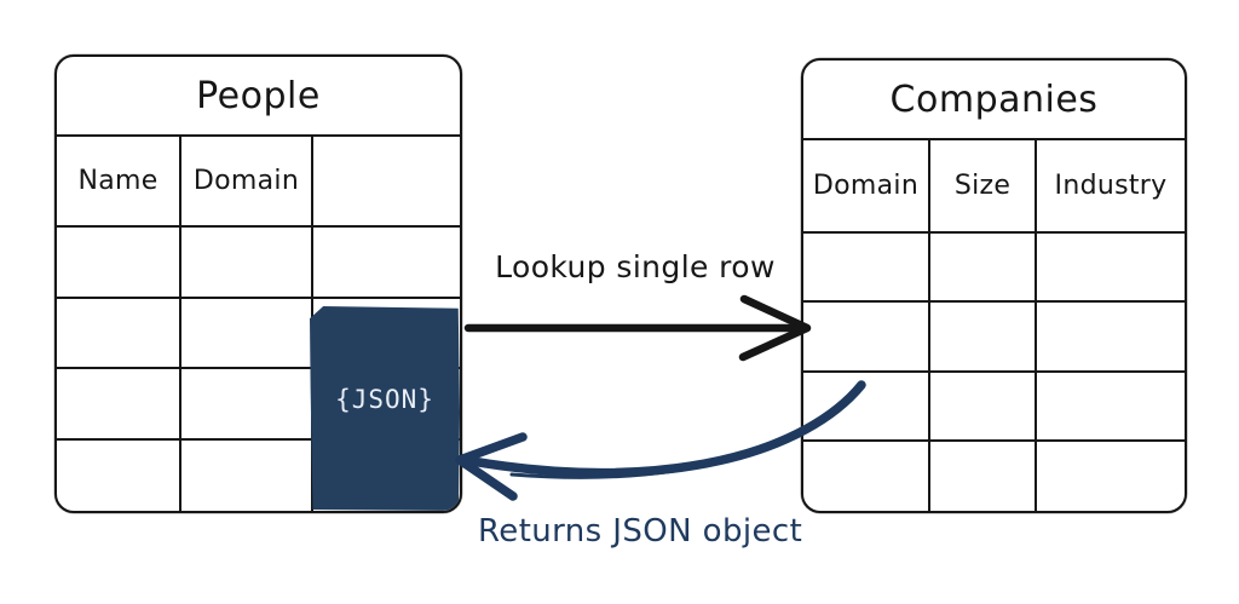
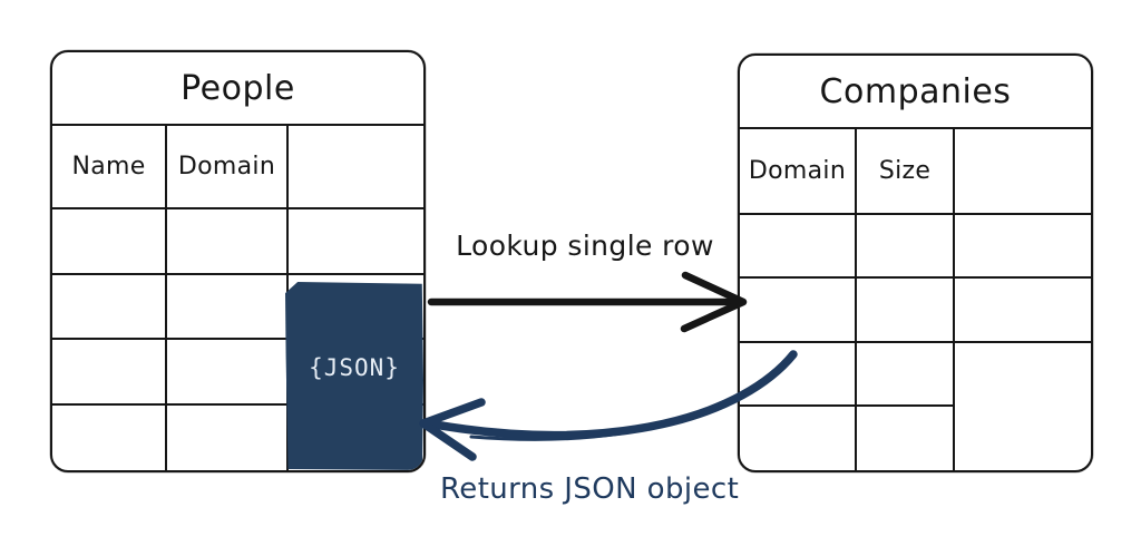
  People
  Name
  Domain
  {JSON}
  Companies
  Domain
  Size
- Industry
  Lookup single row
  Returns JSON object
